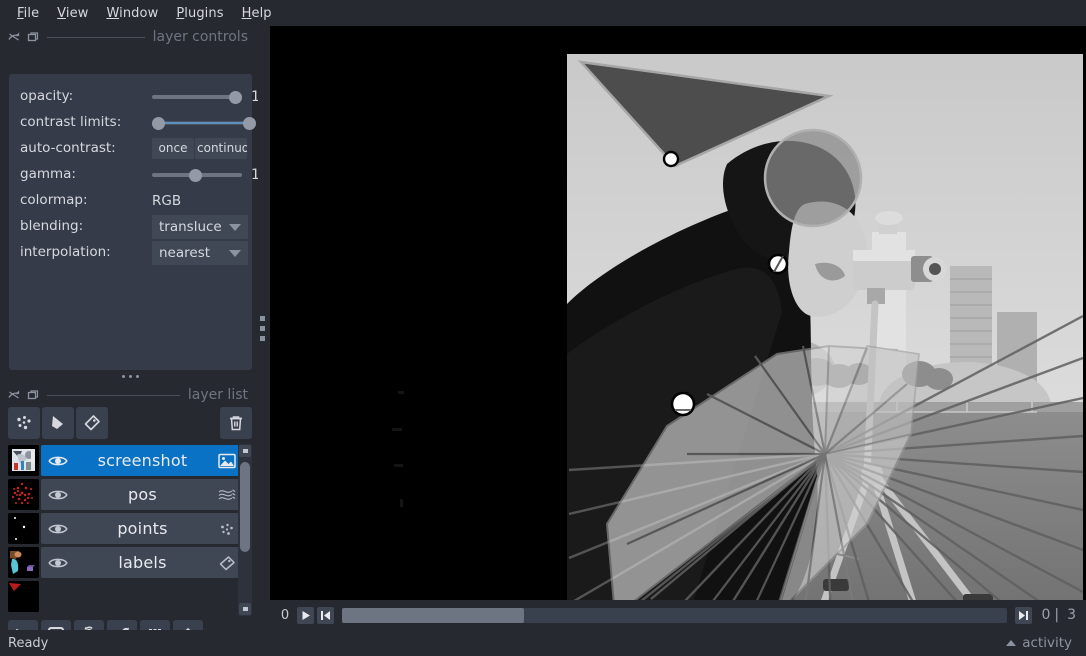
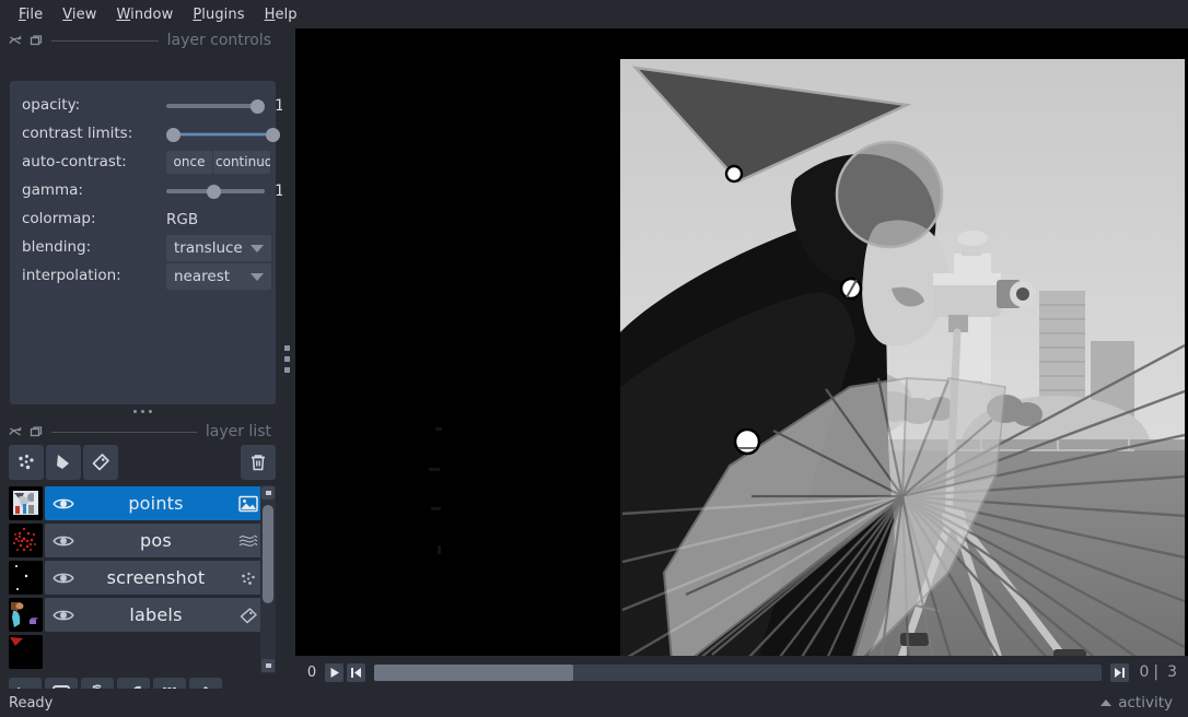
  File
  View
  Window
  Plugins
  Help
  layer controls
  opacity:
  contrast limits:
  auto-contrast:
  once
  continuo
  gamma:
  colormap:
  RGB
  blending:
  transluce
  interpolation:
  nearest
  layer list
- screenshot
+ points
  pos
- points
+ screenshot
  labels
  0
  0
  |
  3
  Ready
  activity
